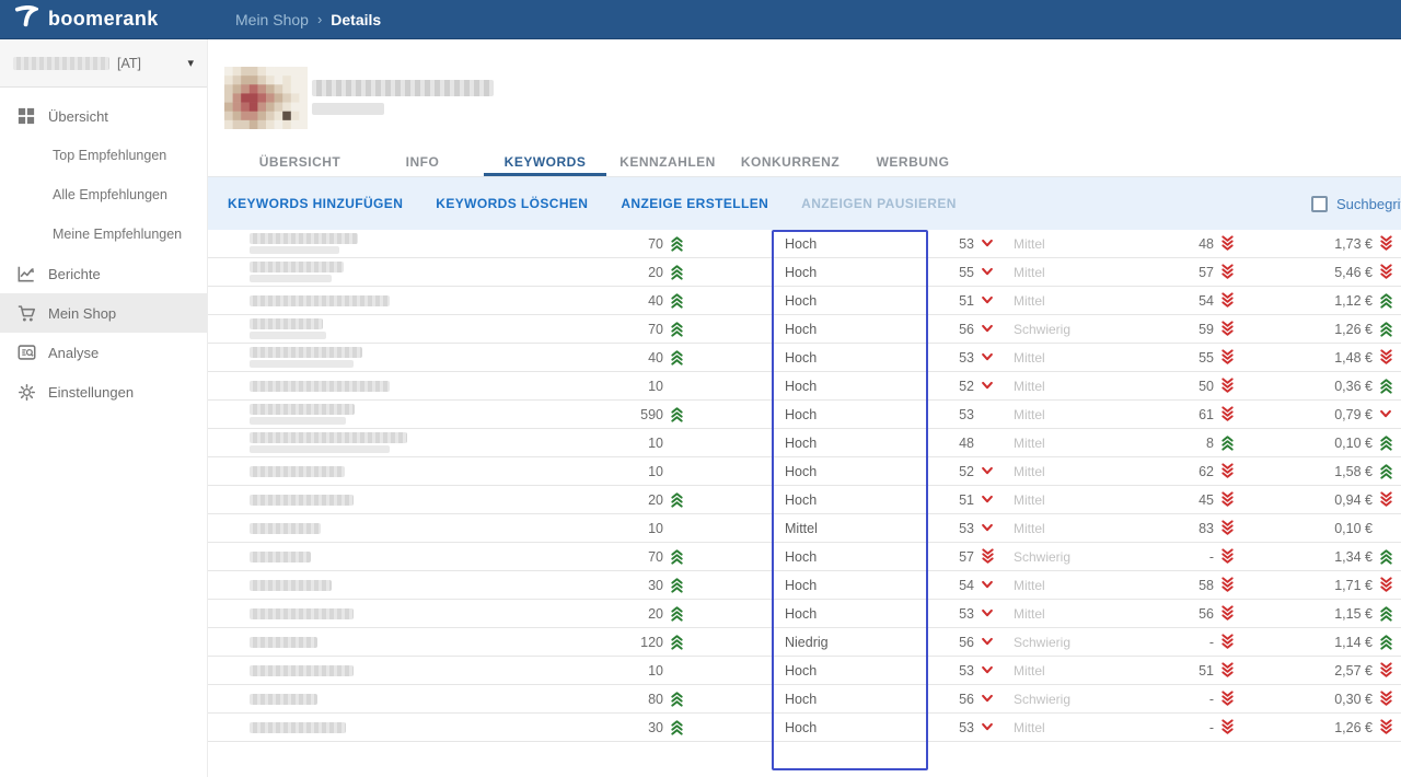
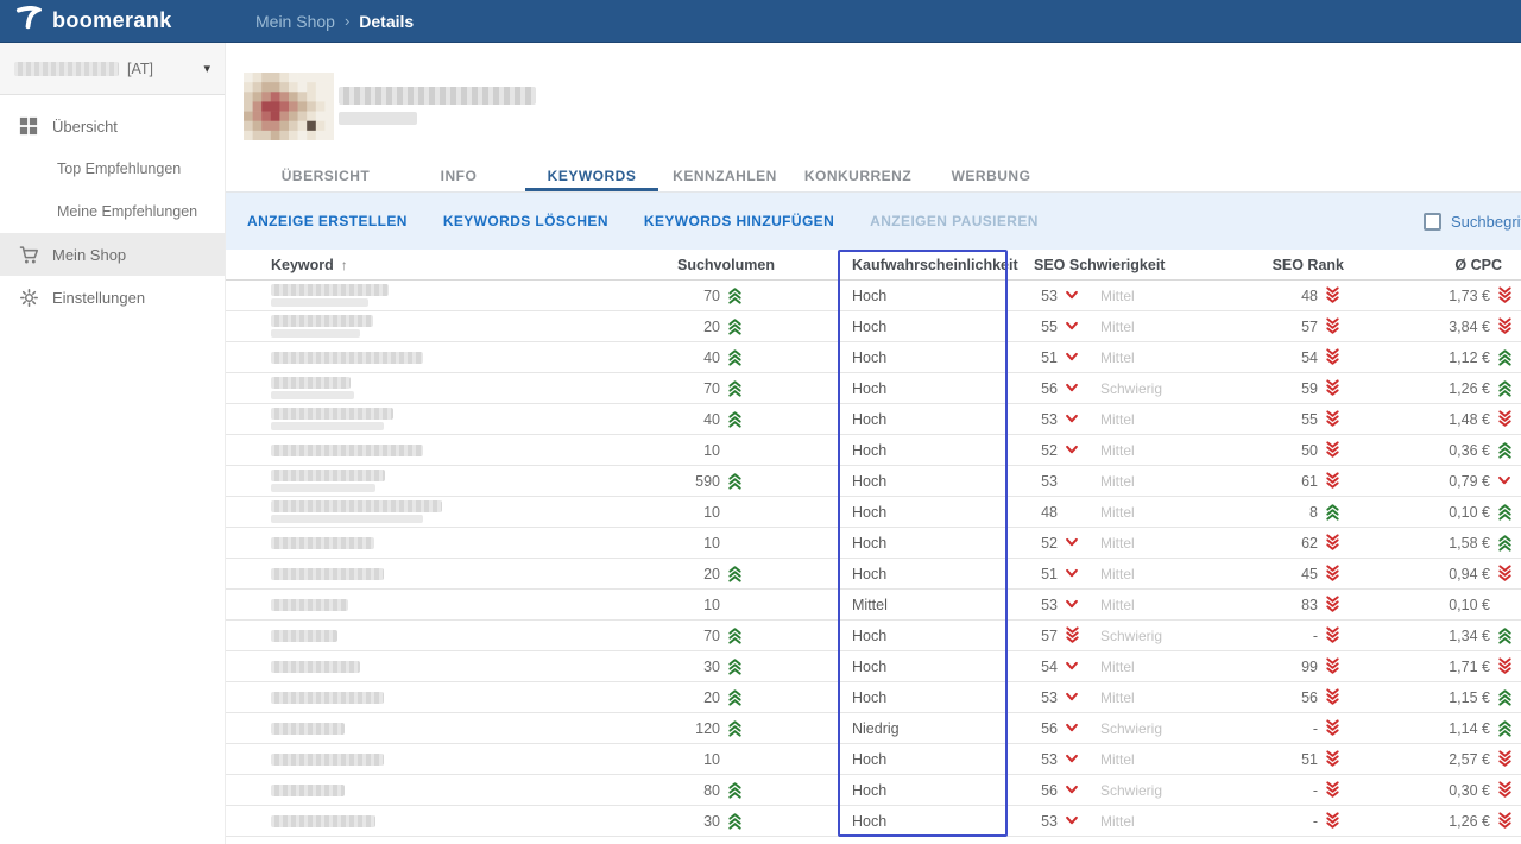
  boomerank
  Mein Shop
  ›
  Details
  [AT]
  ▾
  Übersicht
  Top Empfehlungen
- Alle Empfehlungen
  Meine Empfehlungen
- Berichte
  Mein Shop
- Analyse
  Einstellungen
  ÜBERSICHT
  INFO
  KEYWORDS
  KENNZAHLEN
  KONKURRENZ
  WERBUNG
- KEYWORDS HINZUFÜGEN
+ ANZEIGE ERSTELLEN
  KEYWORDS LÖSCHEN
- ANZEIGE ERSTELLEN
+ KEYWORDS HINZUFÜGEN
  ANZEIGEN PAUSIEREN
  Suchbegri
+ Keyword
+ ↑
+ Suchvolumen
+ Kaufwahrscheinlichkeit
+ SEO Schwierigkeit
+ SEO Rank
+ Ø CPC
  70
  Hoch
  53
  Mittel
  48
  1,73 €
  20
  Hoch
  55
  Mittel
  57
- 5,46 €
+ 3,84 €
  40
  Hoch
  51
  Mittel
  54
  1,12 €
  70
  Hoch
  56
  Schwierig
  59
  1,26 €
  40
  Hoch
  53
  Mittel
  55
  1,48 €
  10
  Hoch
  52
  Mittel
  50
  0,36 €
  590
  Hoch
  53
  Mittel
  61
  0,79 €
  10
  Hoch
  48
  Mittel
  8
  0,10 €
  10
  Hoch
  52
  Mittel
  62
  1,58 €
  20
  Hoch
  51
  Mittel
  45
  0,94 €
  10
  Mittel
  53
  Mittel
  83
  0,10 €
  70
  Hoch
  57
  Schwierig
  -
  1,34 €
  30
  Hoch
  54
  Mittel
- 58
+ 99
  1,71 €
  20
  Hoch
  53
  Mittel
  56
  1,15 €
  120
  Niedrig
  56
  Schwierig
  -
  1,14 €
  10
  Hoch
  53
  Mittel
  51
  2,57 €
  80
  Hoch
  56
  Schwierig
  -
  0,30 €
  30
  Hoch
  53
  Mittel
  -
  1,26 €
